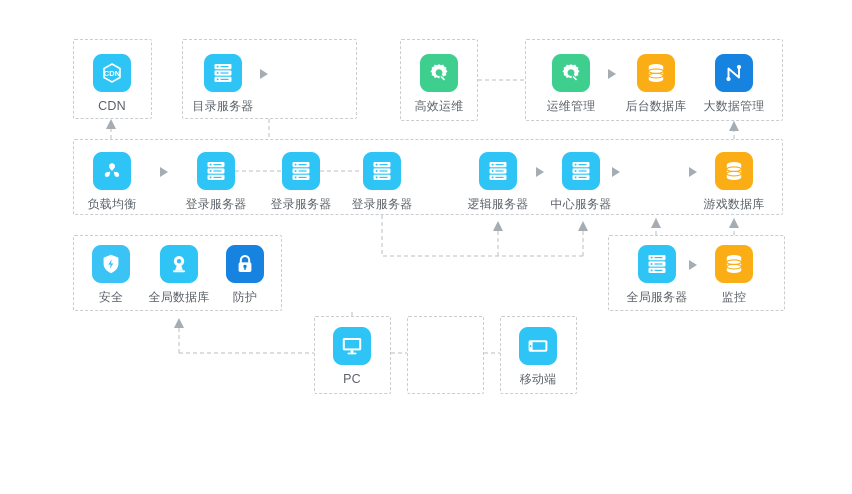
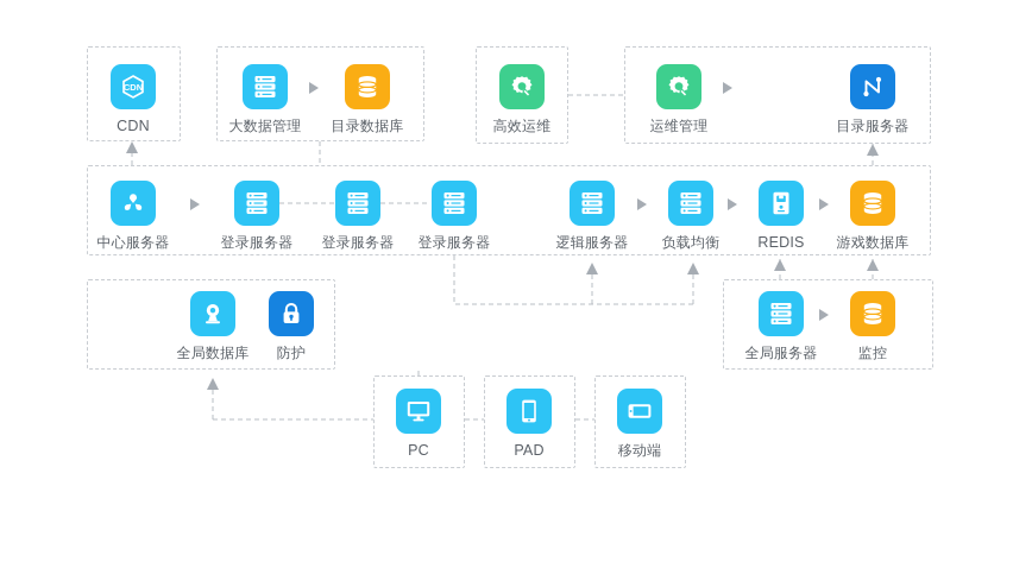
  CDN
  CDN
- 目录服务器
+ 大数据管理
+ 目录数据库
  高效运维
  运维管理
- 后台数据库
- 大数据管理
+ 目录服务器
- 负载均衡
+ 中心服务器
  登录服务器
  登录服务器
  登录服务器
  逻辑服务器
- 中心服务器
+ 负载均衡
+ REDIS
  游戏数据库
- 安全
  全局数据库
  防护
  全局服务器
  监控
  PC
+ PAD
  移动端
